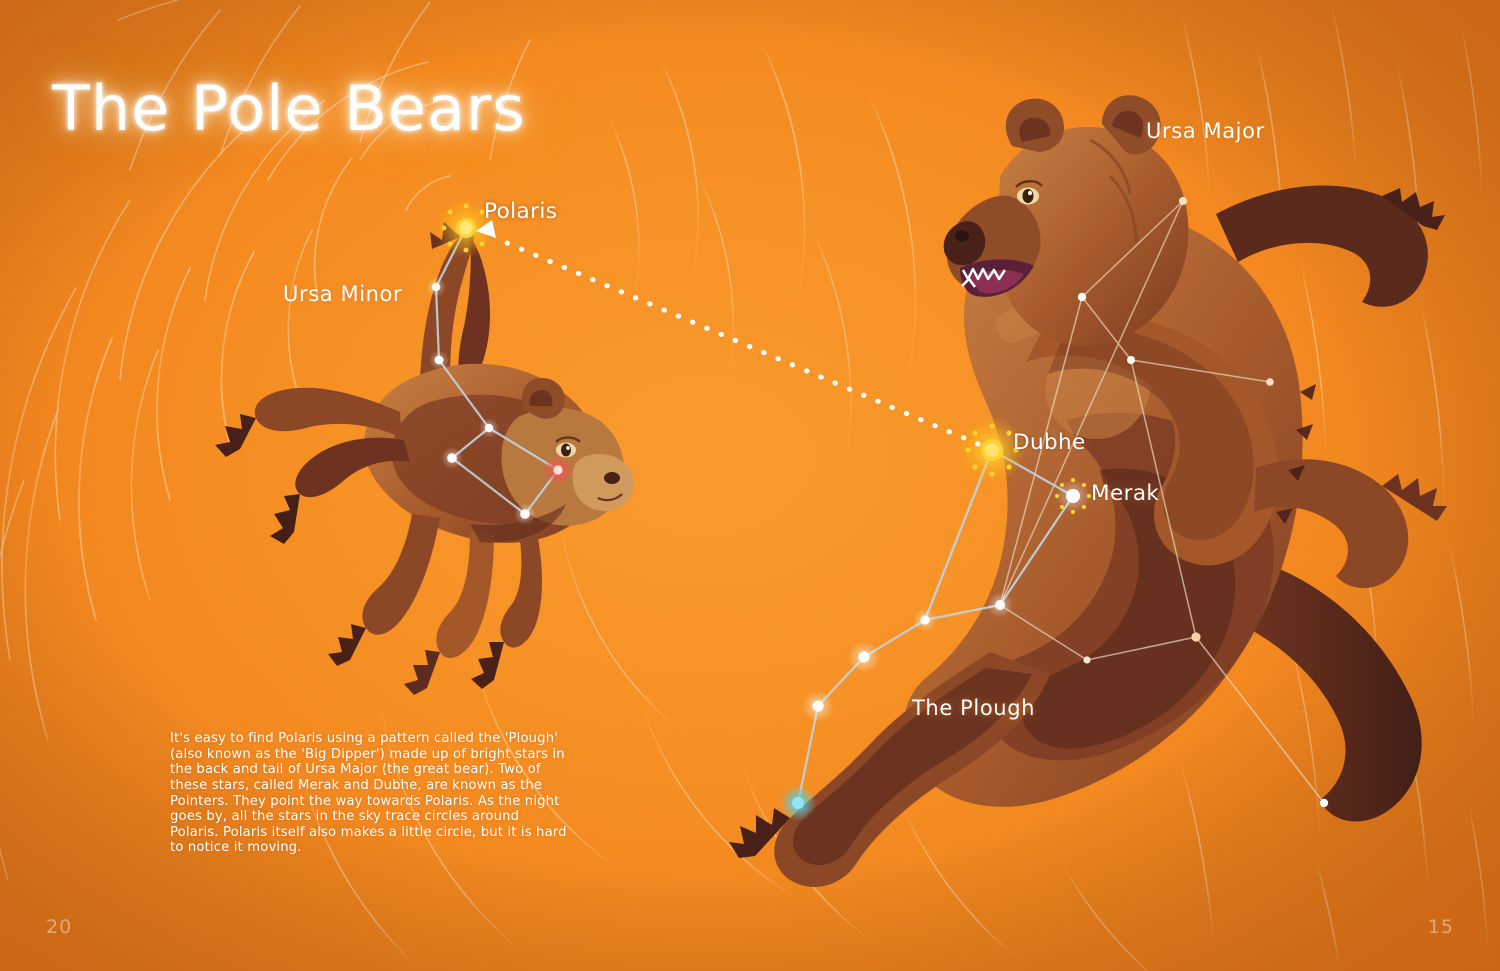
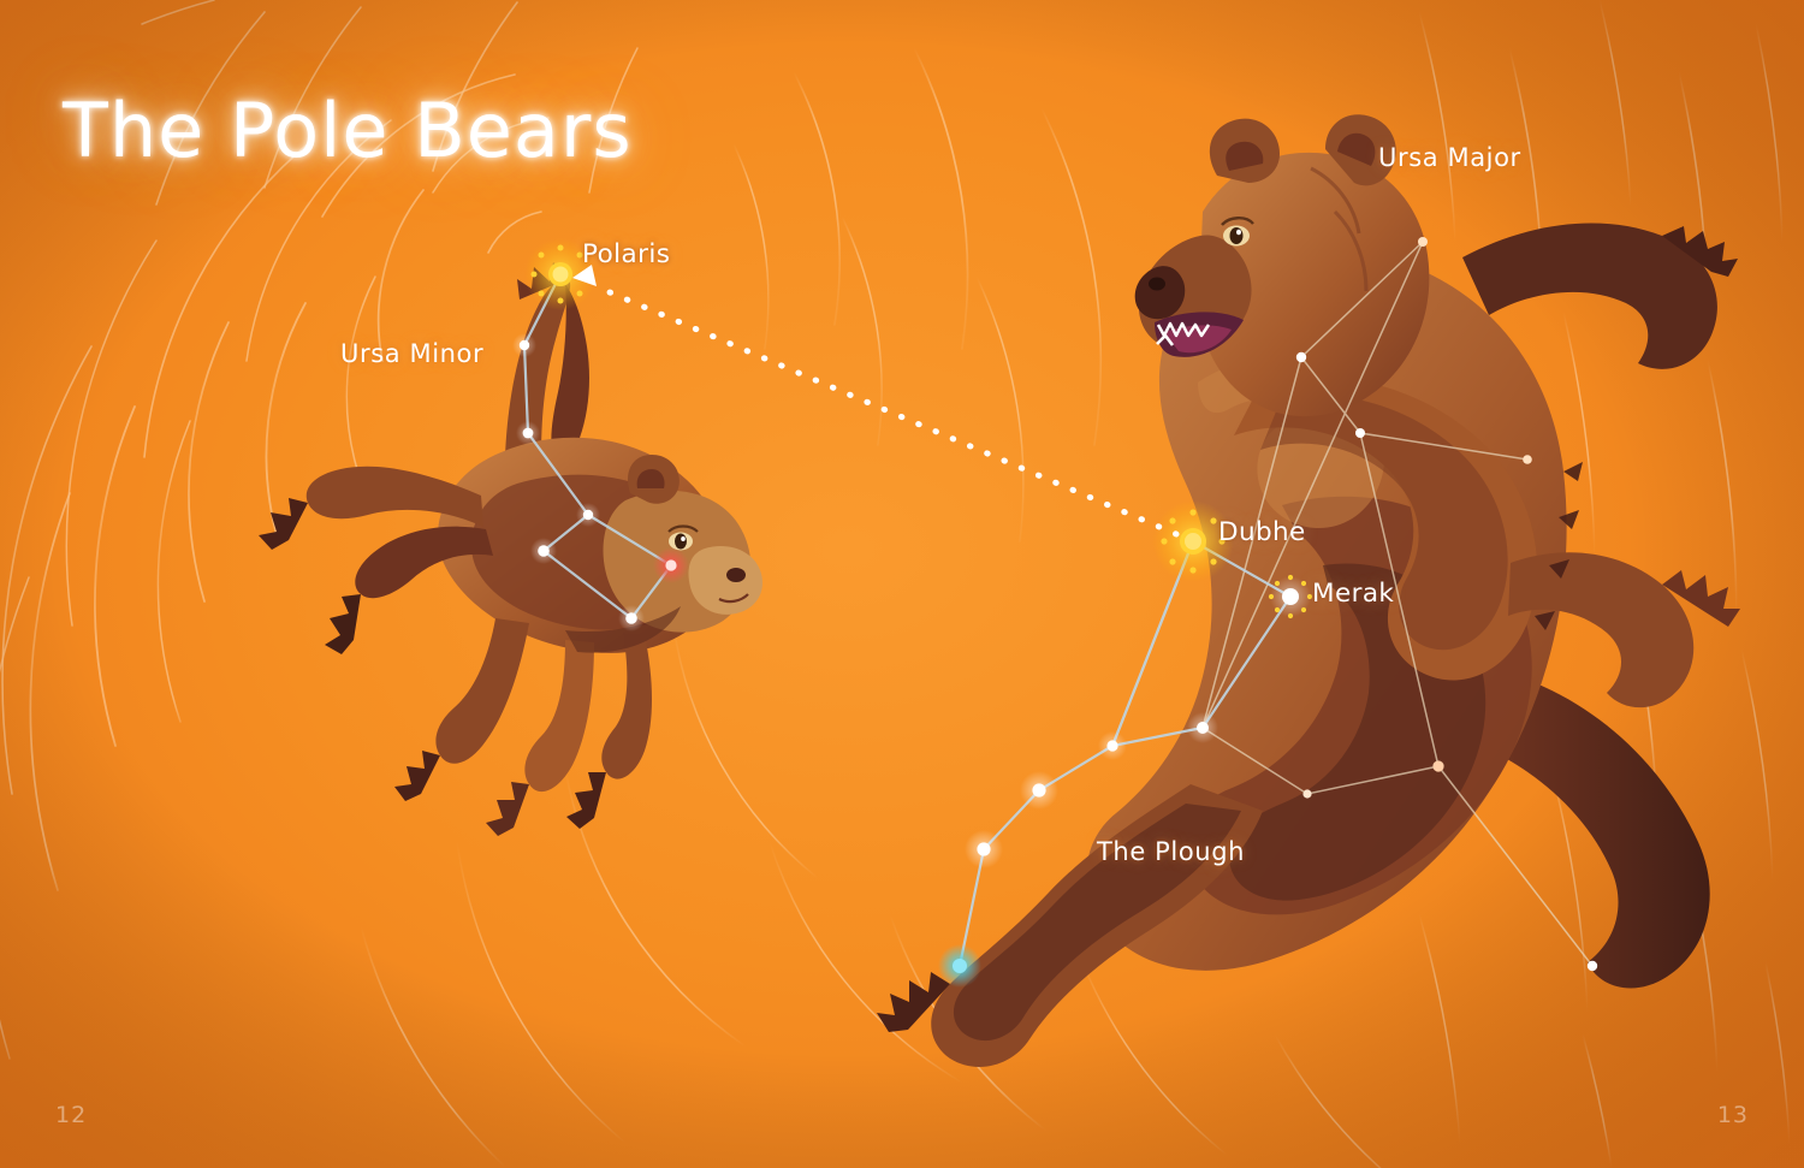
  The Pole Bears
- It's easy to find Polaris using a pattern called the 'Plough' (also known as the 'Big Dipper') made up of bright stars in the back and tail of Ursa Major (the great bear). Two of these stars, called Merak and Dubhe, are known as the Pointers. They point the way towards Polaris. As the night goes by, all the stars in the sky trace circles around Polaris. Polaris itself also makes a little circle, but it is hard to notice it moving.
  Ursa Minor
  Ursa Major
  The Plough
  Polaris
  Dubhe
  Merak
- 20
+ 12
- 15
+ 13
